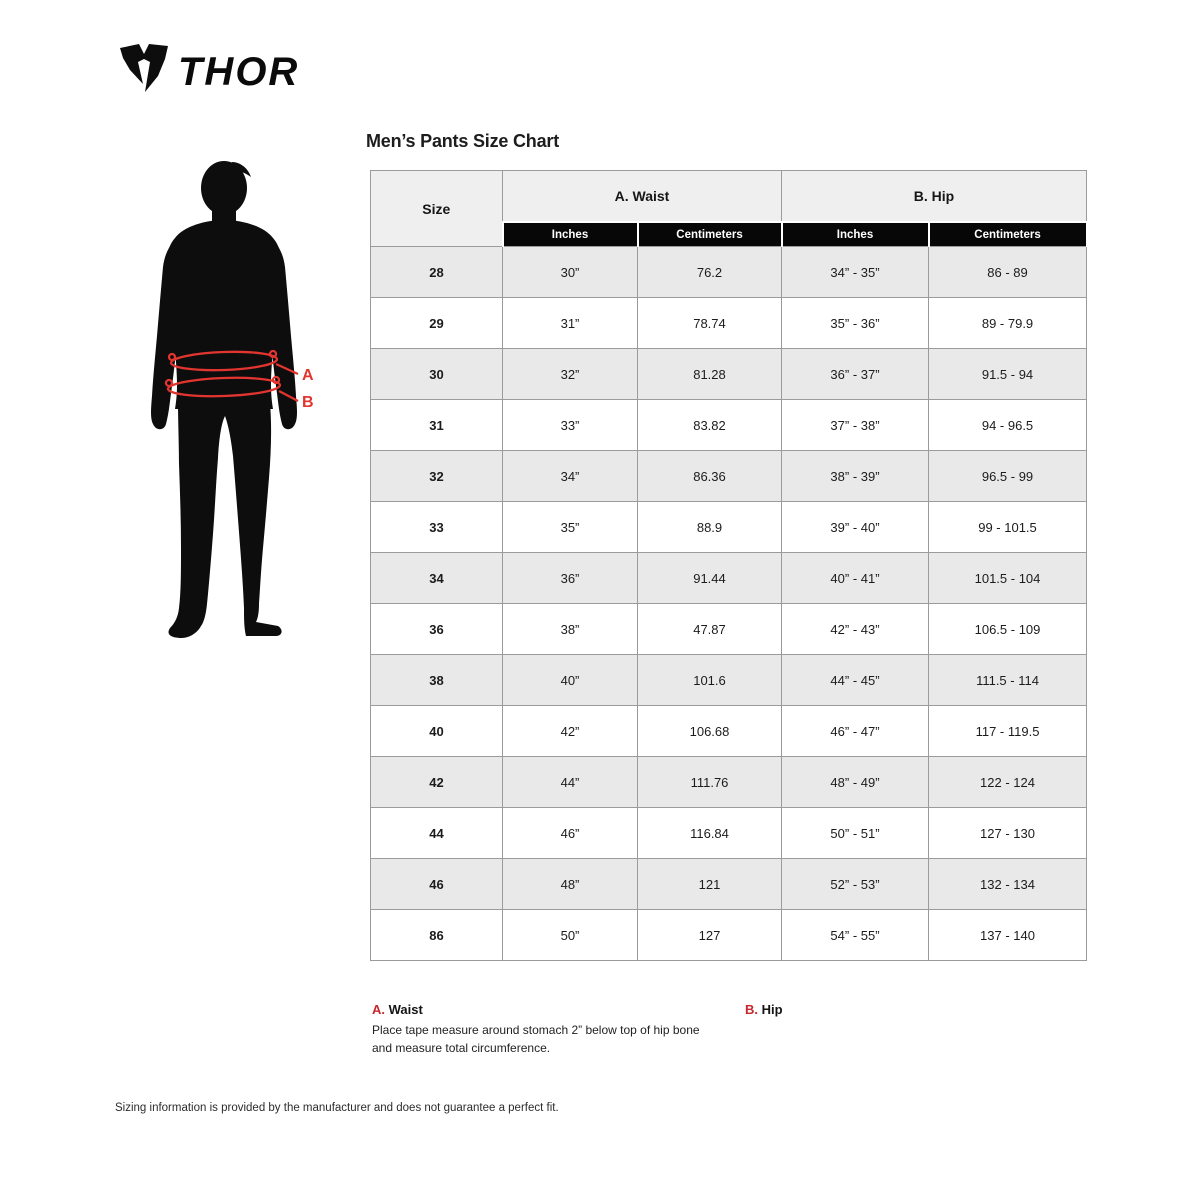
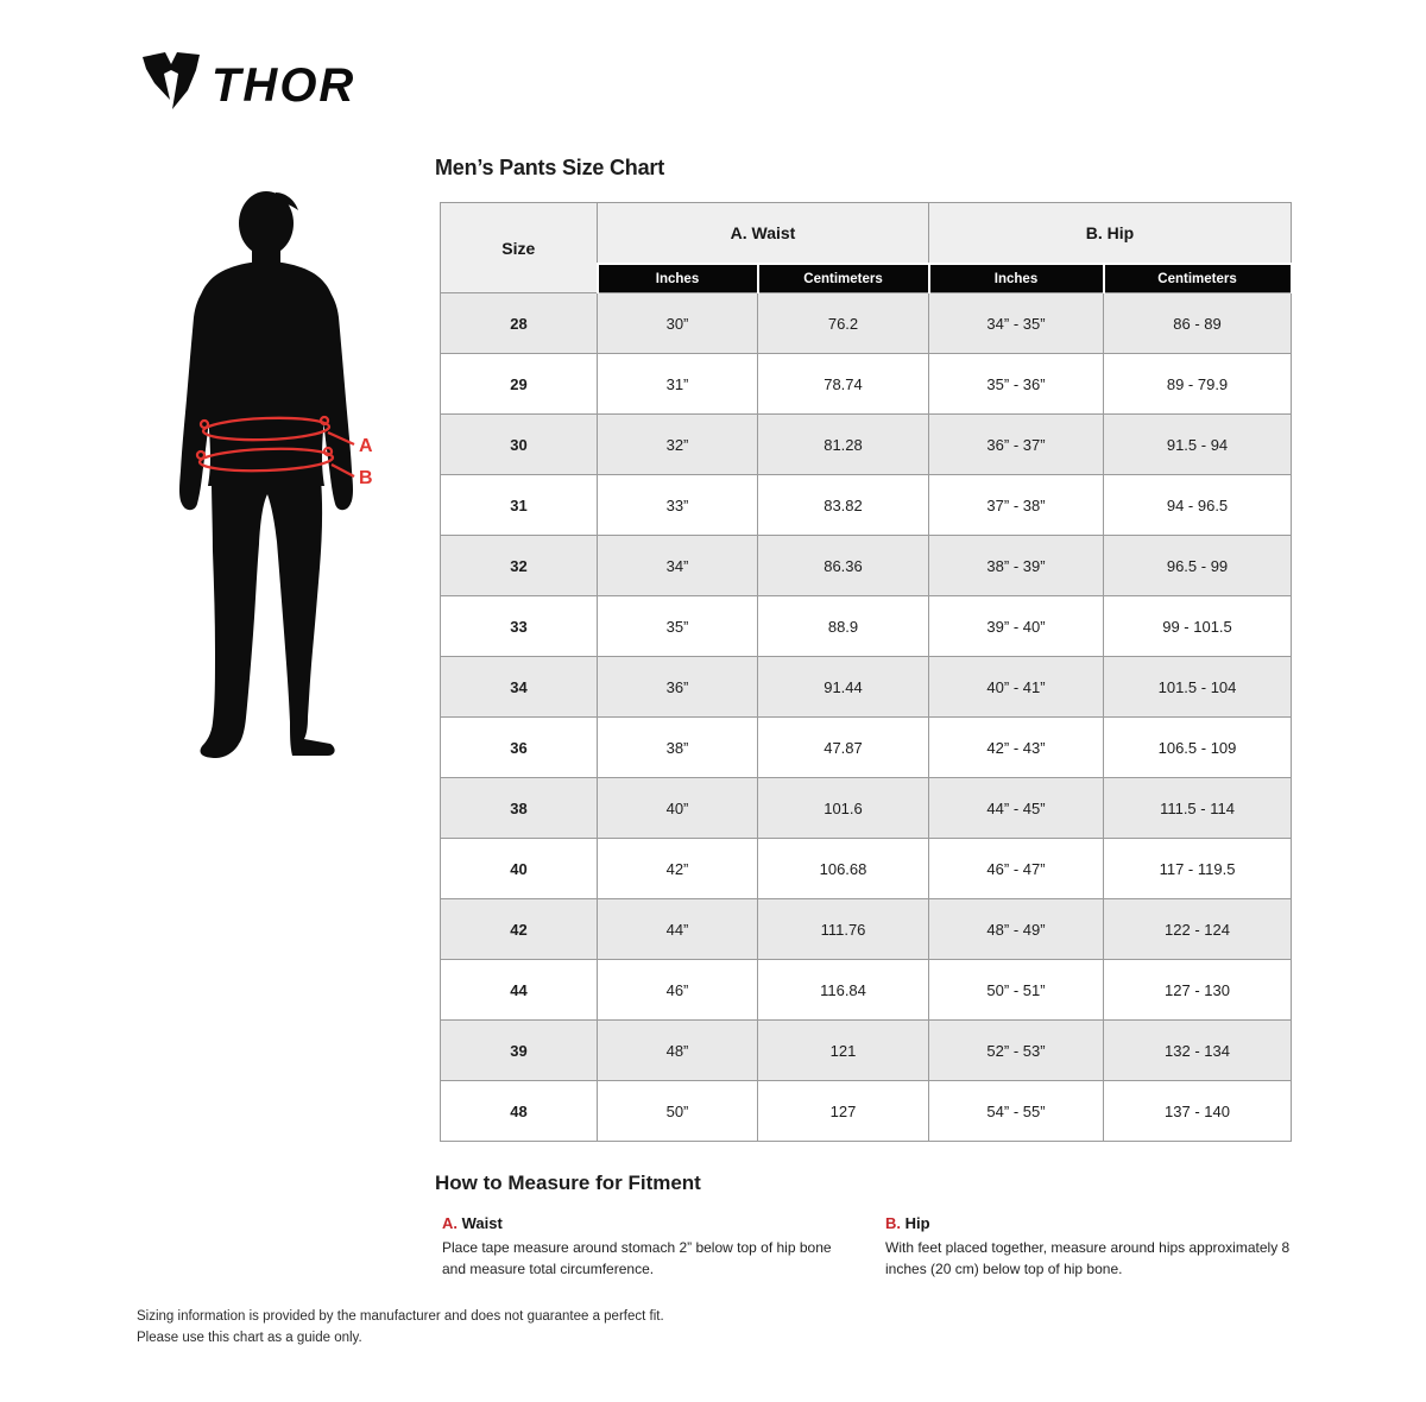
  THOR
  A
  B
  Men’s Pants Size Chart
  Size	A. Waist	B. Hip
  Inches	Centimeters	Inches	Centimeters
  28	30”	76.2	34” - 35”	86 - 89
  29	31”	78.74	35” - 36”	89 - 79.9
  30	32”	81.28	36” - 37”	91.5 - 94
  31	33”	83.82	37” - 38”	94 - 96.5
  32	34”	86.36	38” - 39”	96.5 - 99
  33	35”	88.9	39” - 40”	99 - 101.5
  34	36”	91.44	40” - 41”	101.5 - 104
  36	38”	47.87	42” - 43”	106.5 - 109
  38	40”	101.6	44” - 45”	111.5 - 114
  40	42”	106.68	46” - 47”	117 - 119.5
  42	44”	111.76	48” - 49”	122 - 124
  44	46”	116.84	50” - 51”	127 - 130
- 46	48”	121	52” - 53”	132 - 134
+ 39	48”	121	52” - 53”	132 - 134
- 86	50”	127	54” - 55”	137 - 140
+ 48	50”	127	54” - 55”	137 - 140
+ How to Measure for Fitment
  A. Waist
  Place tape measure around stomach 2” below top of hip bone and measure total circumference.
  B. Hip
+ With feet placed together, measure around hips approximately 8 inches (20 cm) below top of hip bone.
  Sizing information is provided by the manufacturer and does not guarantee a perfect fit.
+ Please use this chart as a guide only.
